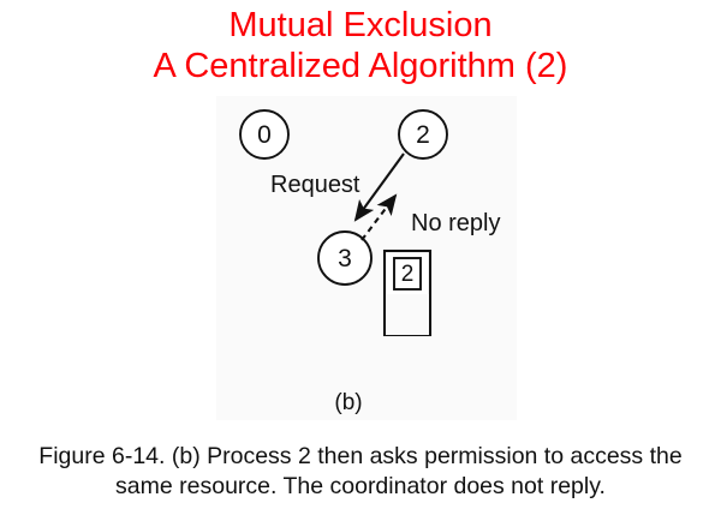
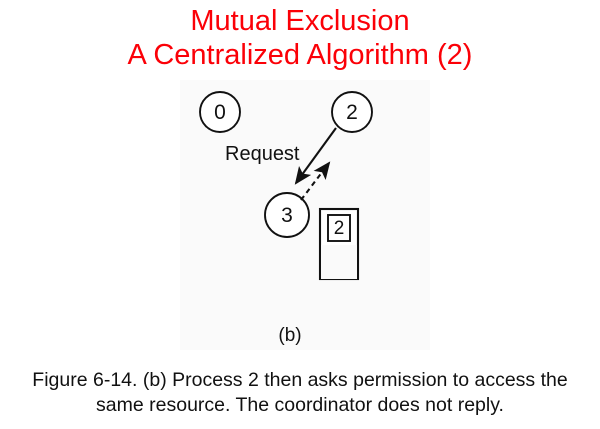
  Mutual Exclusion
  A Centralized Algorithm (2)
  0
  2
  3
  2
  Request
- No reply
  (b)
  Figure 6-14. (b) Process 2 then asks permission to access the
  same resource. The coordinator does not reply.
